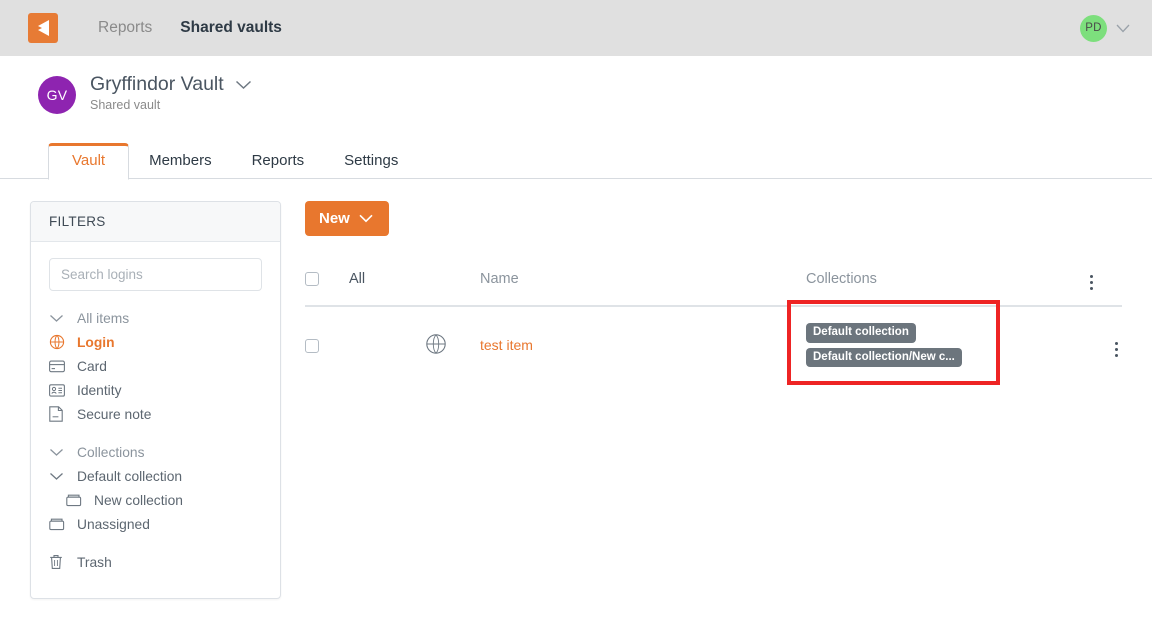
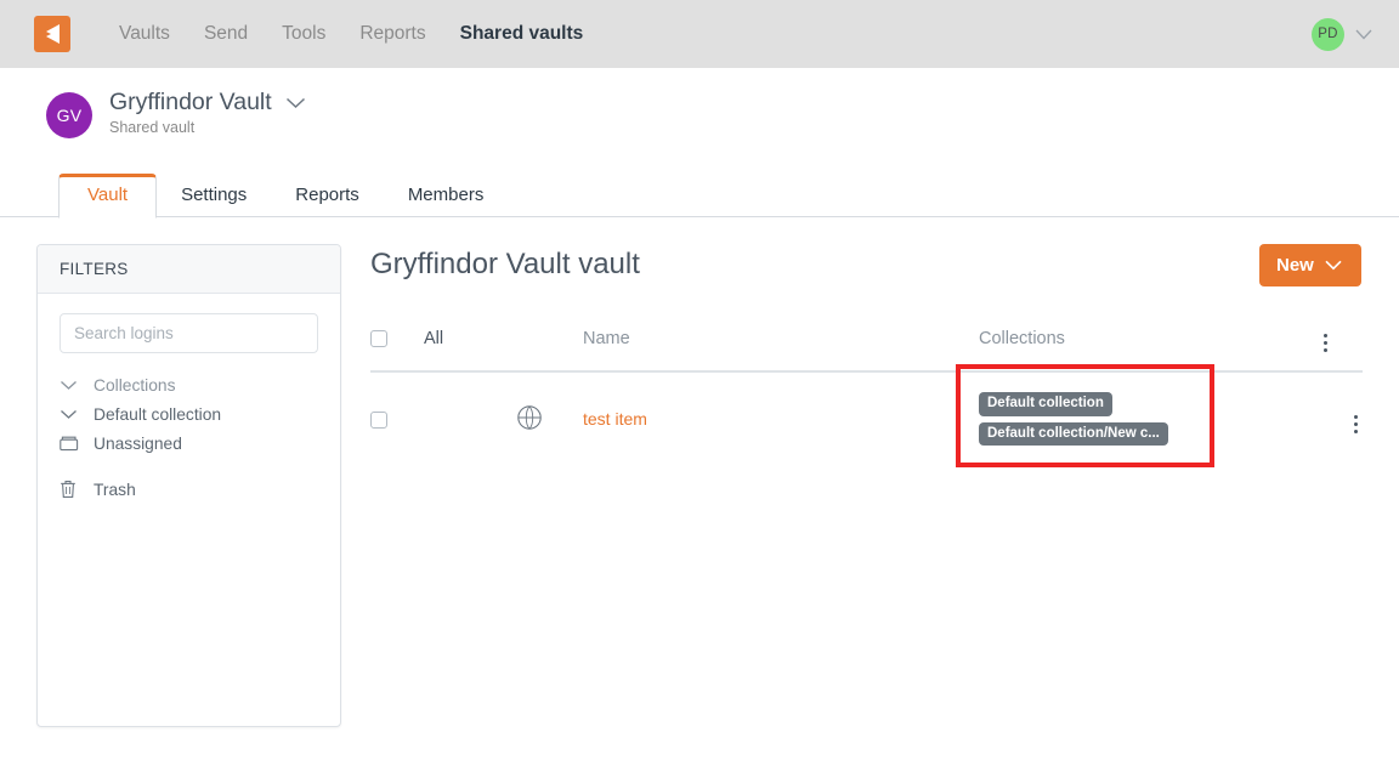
+ Vaults
+ Send
+ Tools
  Reports
  Shared vaults
  PD
  GV
  Gryffindor Vault
  Shared vault
  Vault
- Members
+ Settings
  Reports
- Settings
+ Members
  FILTERS
  Search logins
- All items
- Login
- Card
- Identity
- Secure note
  Collections
  Default collection
- New collection
  Unassigned
  Trash
+ Gryffindor Vault vault
  New
  	All		Name	Collections
  			test item	Default collection Default collection/New c...
